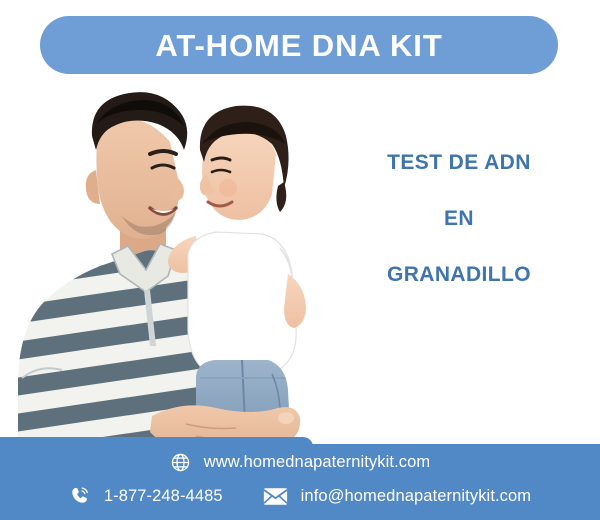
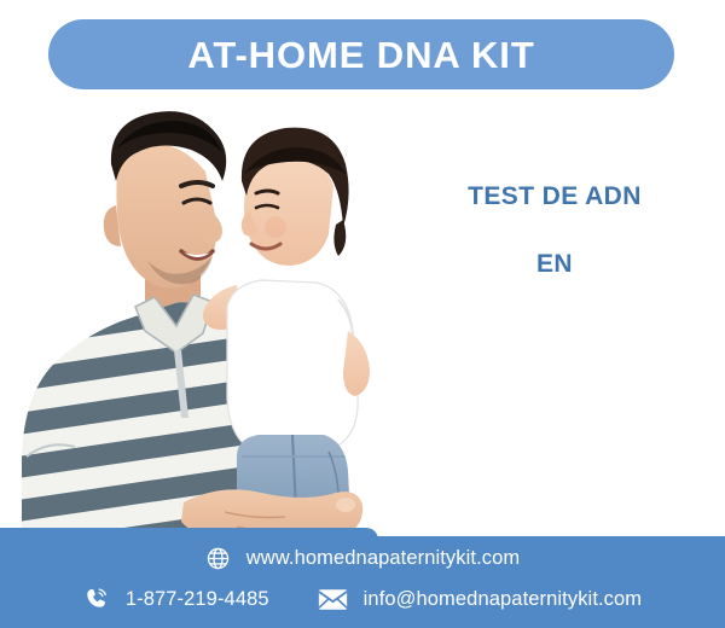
  AT-HOME DNA KIT
  TEST DE ADN
  EN
- GRANADILLO
  www.homednapaternitykit.com
- 1-877-248-4485
+ 1-877-219-4485
  info@homednapaternitykit.com
